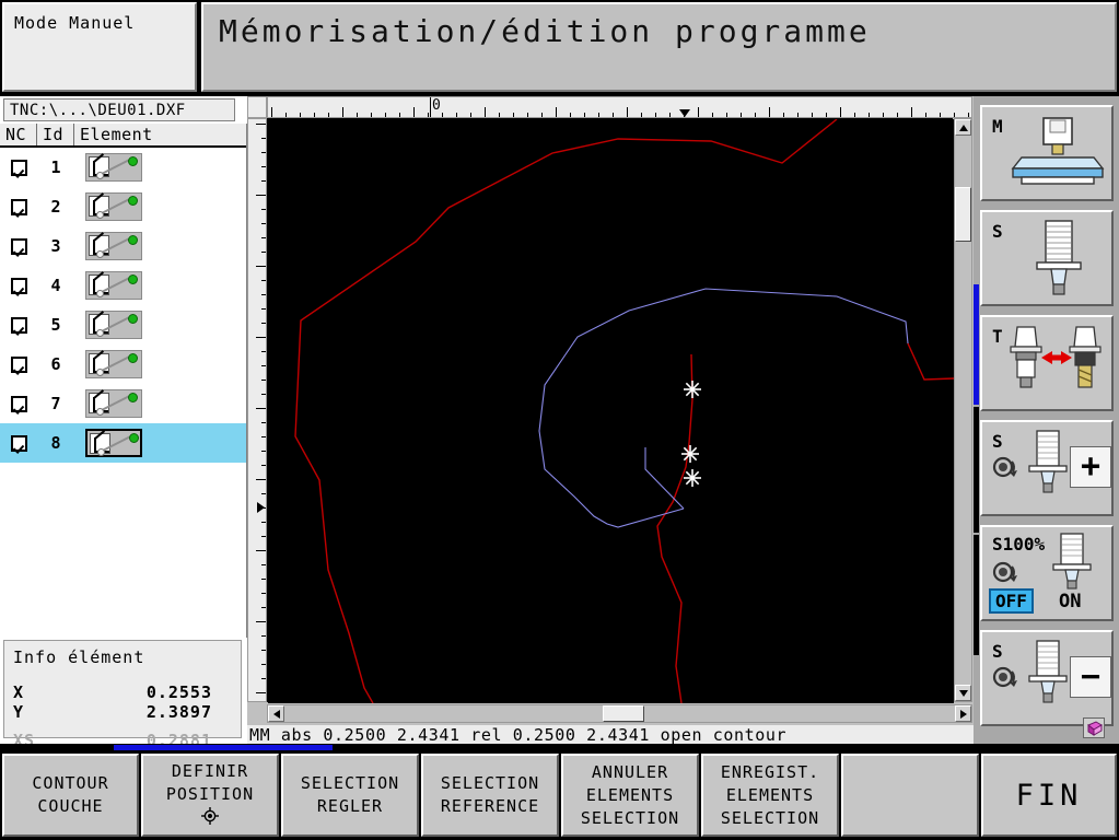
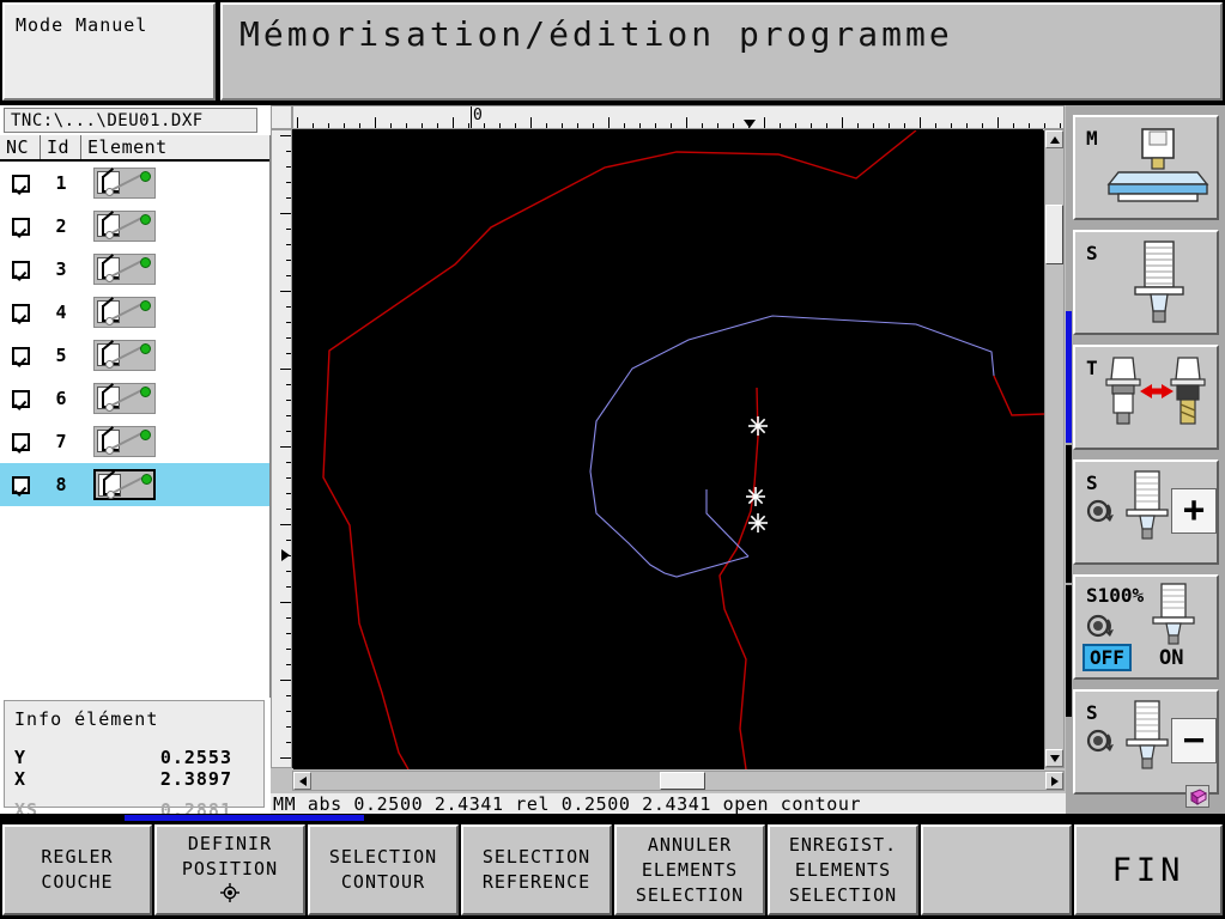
  Mode Manuel
  Mémorisation/édition programme
  TNC:\...\DEU01.DXF
  NC
  Id
  Element
  1
  2
  3
  4
  5
  6
  7
  8
  Info élément
- X
+ Y
  0.2553
- Y
+ X
  2.3897
  XS
  0.2881
  0
  MM abs 0.2500 2.4341 rel 0.2500 2.4341 open contour
  M
  S
  T
  S
  +
  S100%
  OFF
  ON
  S
  −
- CONTOUR
+ REGLER
  COUCHE
  DEFINIR
  POSITION
  SELECTION
- REGLER
+ CONTOUR
  SELECTION
  REFERENCE
  ANNULER
  ELEMENTS
  SELECTION
  ENREGIST.
  ELEMENTS
  SELECTION
  FIN
